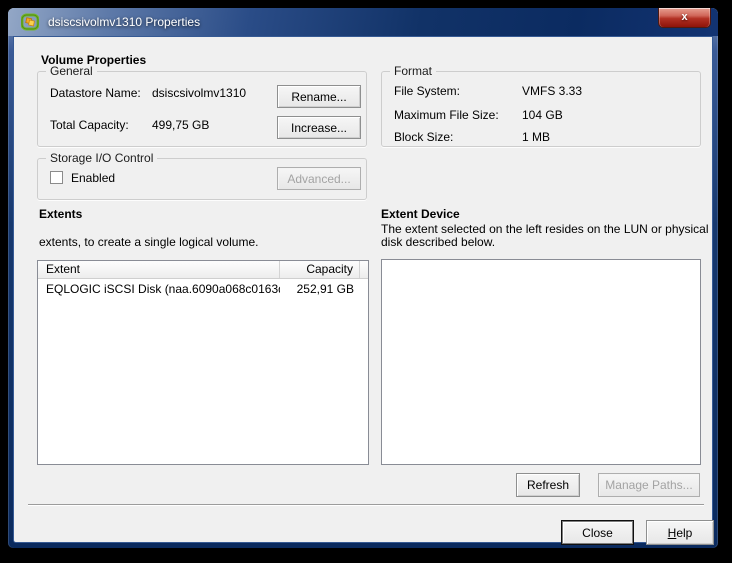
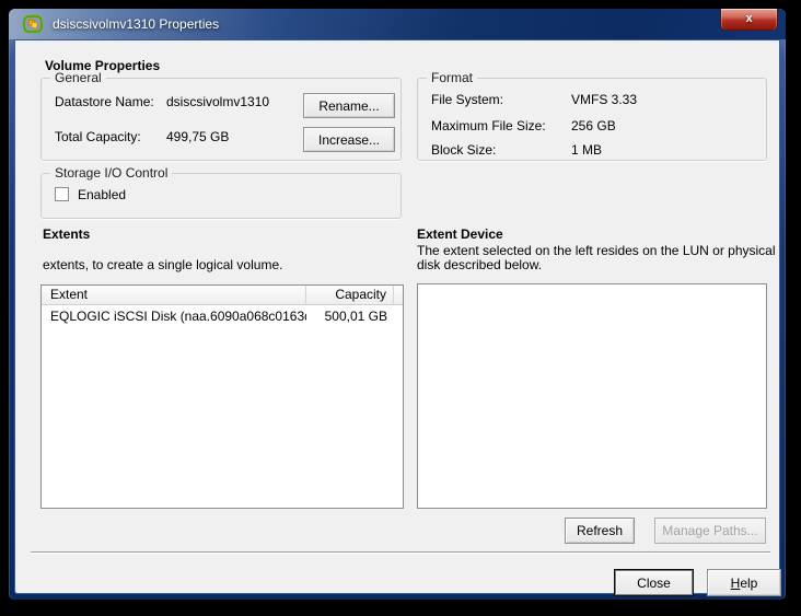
  dsiscsivolmv1310 Properties
  x
  Volume Properties
  General
  Datastore Name:
  dsiscsivolmv1310
  Rename...
  Total Capacity:
  499,75 GB
  Increase...
  Format
  File System:
  VMFS 3.33
  Maximum File Size:
- 104 GB
+ 256 GB
  Block Size:
  1 MB
  Storage I/O Control
  Enabled
- Advanced...
  Extents
  extents, to create a single logical volume.
  Extent
  Capacity
  EQLOGIC iSCSI Disk (naa.6090a068c0163
- 252,91 GB
+ 500,01 GB
  Extent Device
  The extent selected on the left resides on the LUN or physical
  disk described below.
  Refresh
  Manage Paths...
  Close
  Help
